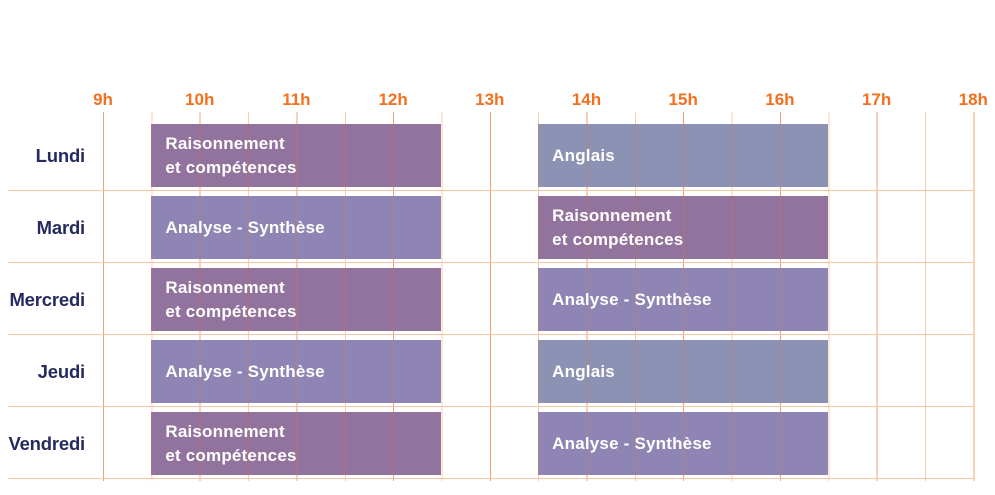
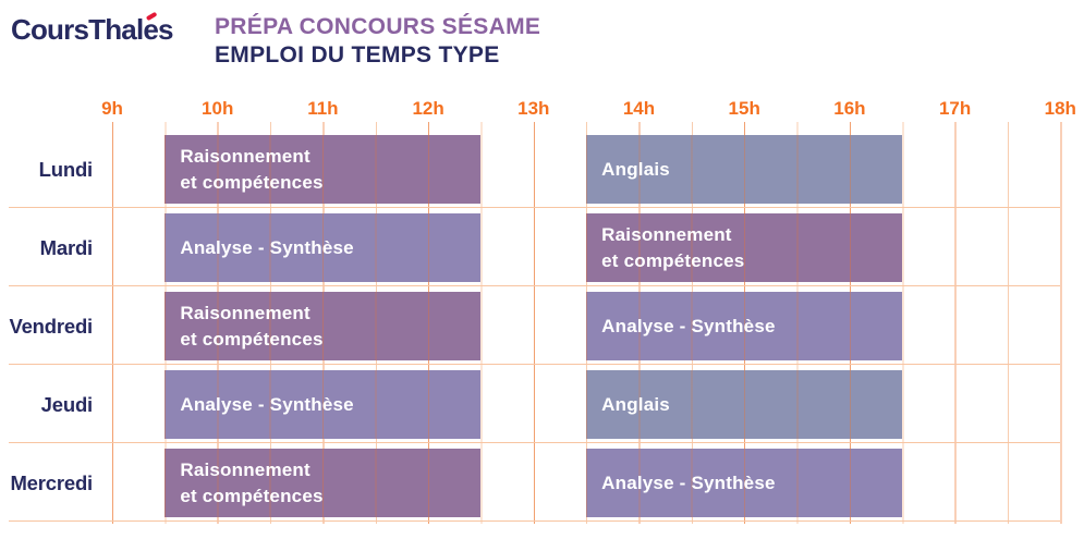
+ CoursThales
+ PRÉPA CONCOURS SÉSAME
+ EMPLOI DU TEMPS TYPE
  9h
  10h
  11h
  12h
  13h
  14h
  15h
  16h
  17h
  18h
  Lundi
  Raisonnement
  et compétences
  Anglais
  Mardi
  Analyse - Synthèse
  Raisonnement
  et compétences
- Mercredi
+ Vendredi
  Raisonnement
  et compétences
  Analyse - Synthèse
  Jeudi
  Analyse - Synthèse
  Anglais
- Vendredi
+ Mercredi
  Raisonnement
  et compétences
  Analyse - Synthèse
